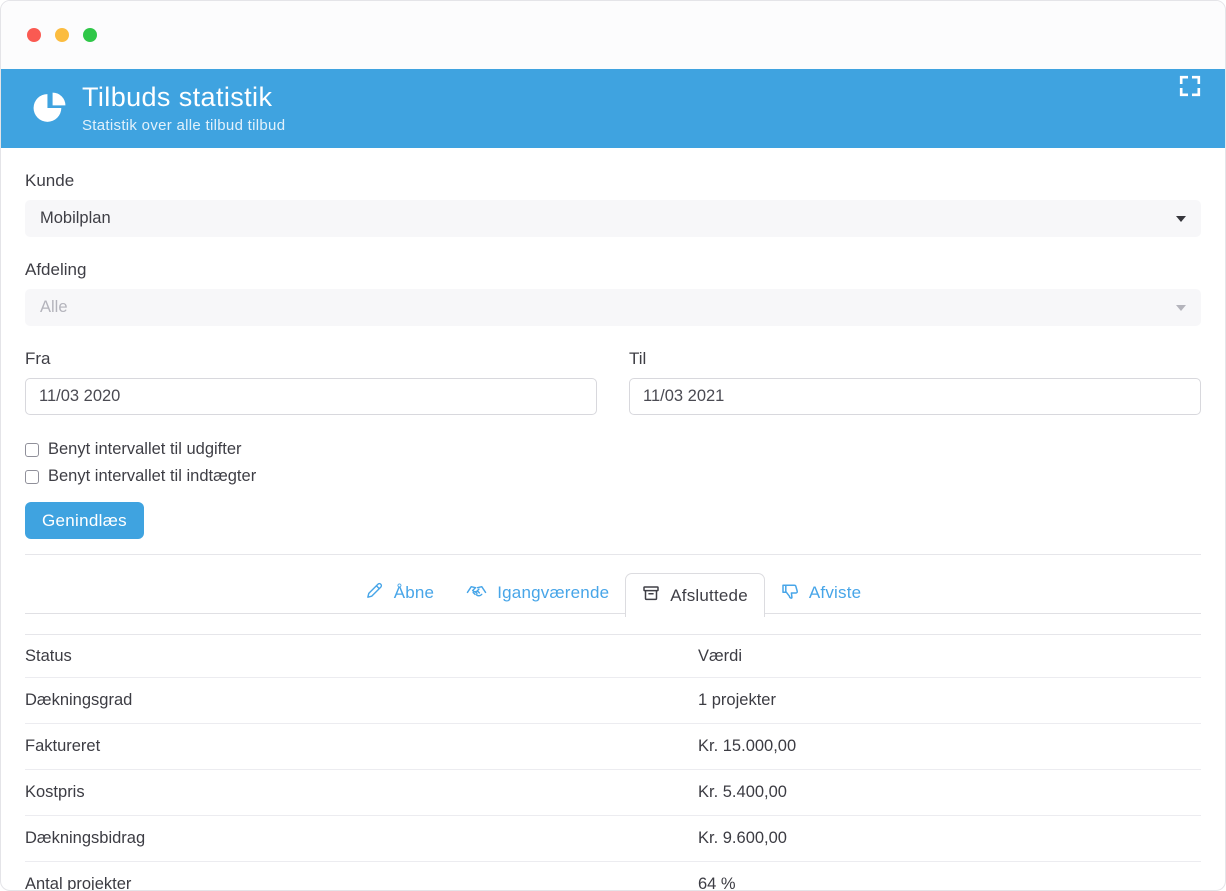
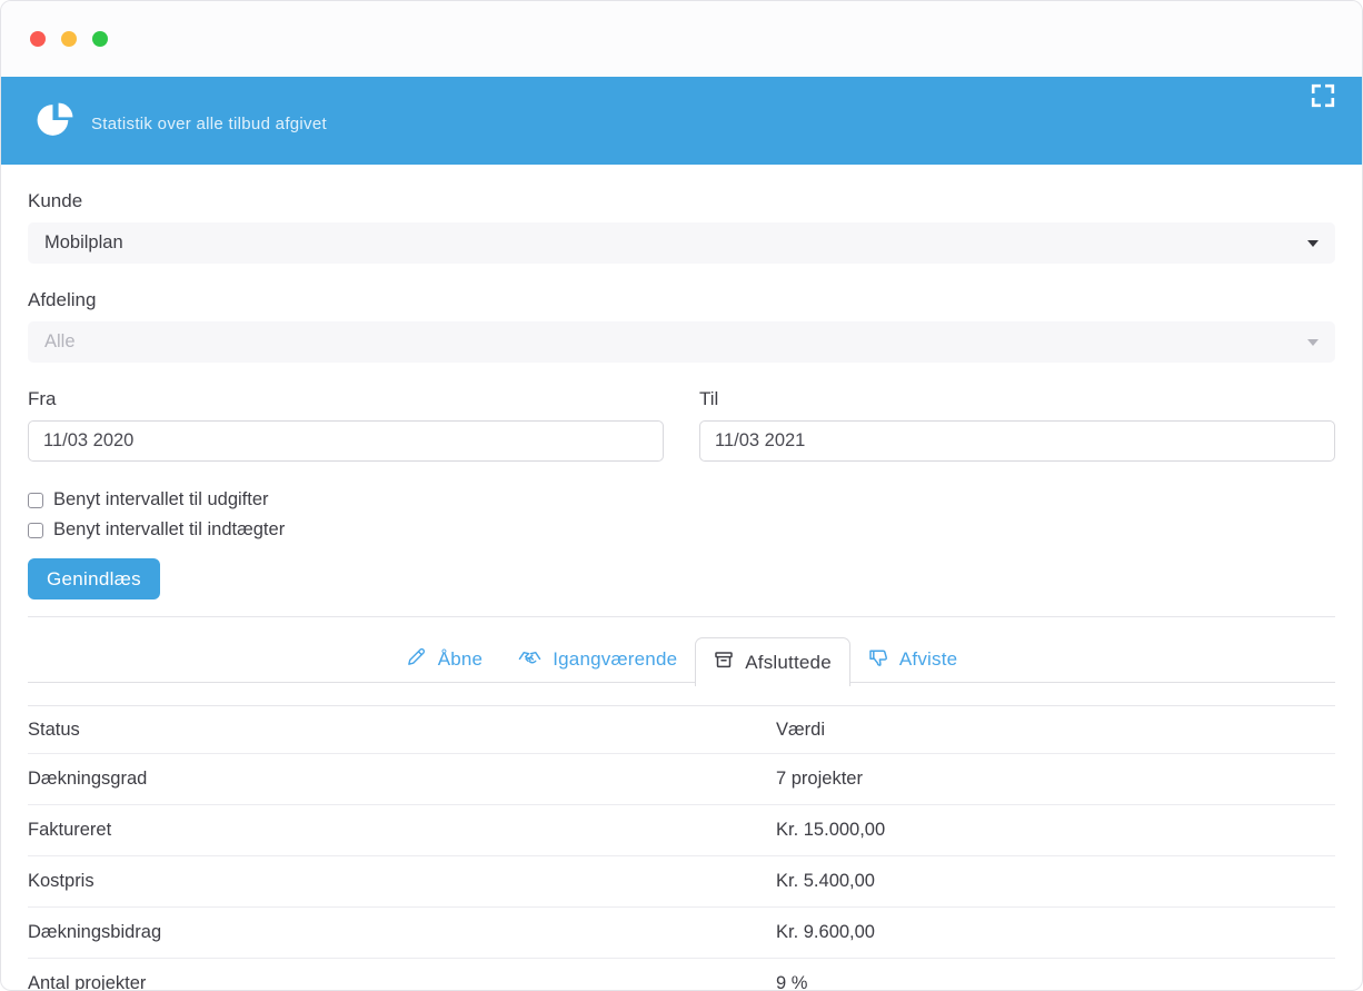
- Tilbuds statistik
- Statistik over alle tilbud tilbud
+ Statistik over alle tilbud afgivet
  Kunde
  Mobilplan
  Afdeling
  Alle
  Fra
  11/03 2020
  Til
  11/03 2021
  Benyt intervallet til udgifter
  Benyt intervallet til indtægter
  Genindlæs
  Åbne
  Igangværende
  Afsluttede
  Afviste
  Status
  Værdi
  Dækningsgrad
- 1 projekter
+ 7 projekter
  Faktureret
  Kr. 15.000,00
  Kostpris
  Kr. 5.400,00
  Dækningsbidrag
  Kr. 9.600,00
  Antal projekter
- 64 %
+ 9 %
